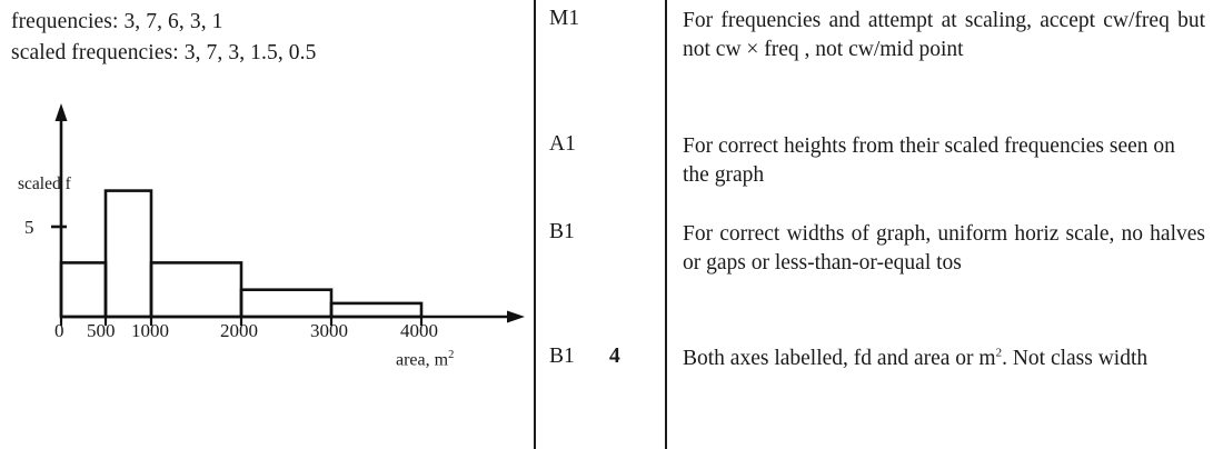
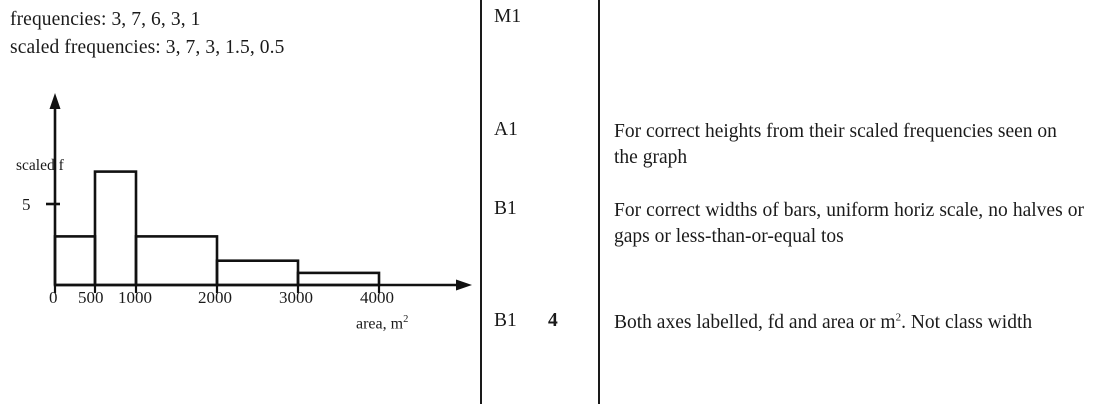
  frequencies: 3, 7, 6, 3, 1
  scaled frequencies: 3, 7, 3, 1.5, 0.5
  scaled f
  5
  0
  500
  1000
  2000
  3000
  4000
  area, m2
  M1
  A1
  B1
  B1
  4
- For frequencies and attempt at scaling, accept cw/freq but not cw × freq , not cw/mid point
  For correct heights from their scaled frequencies seen on the graph
- For correct widths of graph, uniform horiz scale, no halves or gaps or less-than-or-equal tos
+ For correct widths of bars, uniform horiz scale, no halves or gaps or less-than-or-equal tos
  Both axes labelled, fd and area or m2. Not class width
